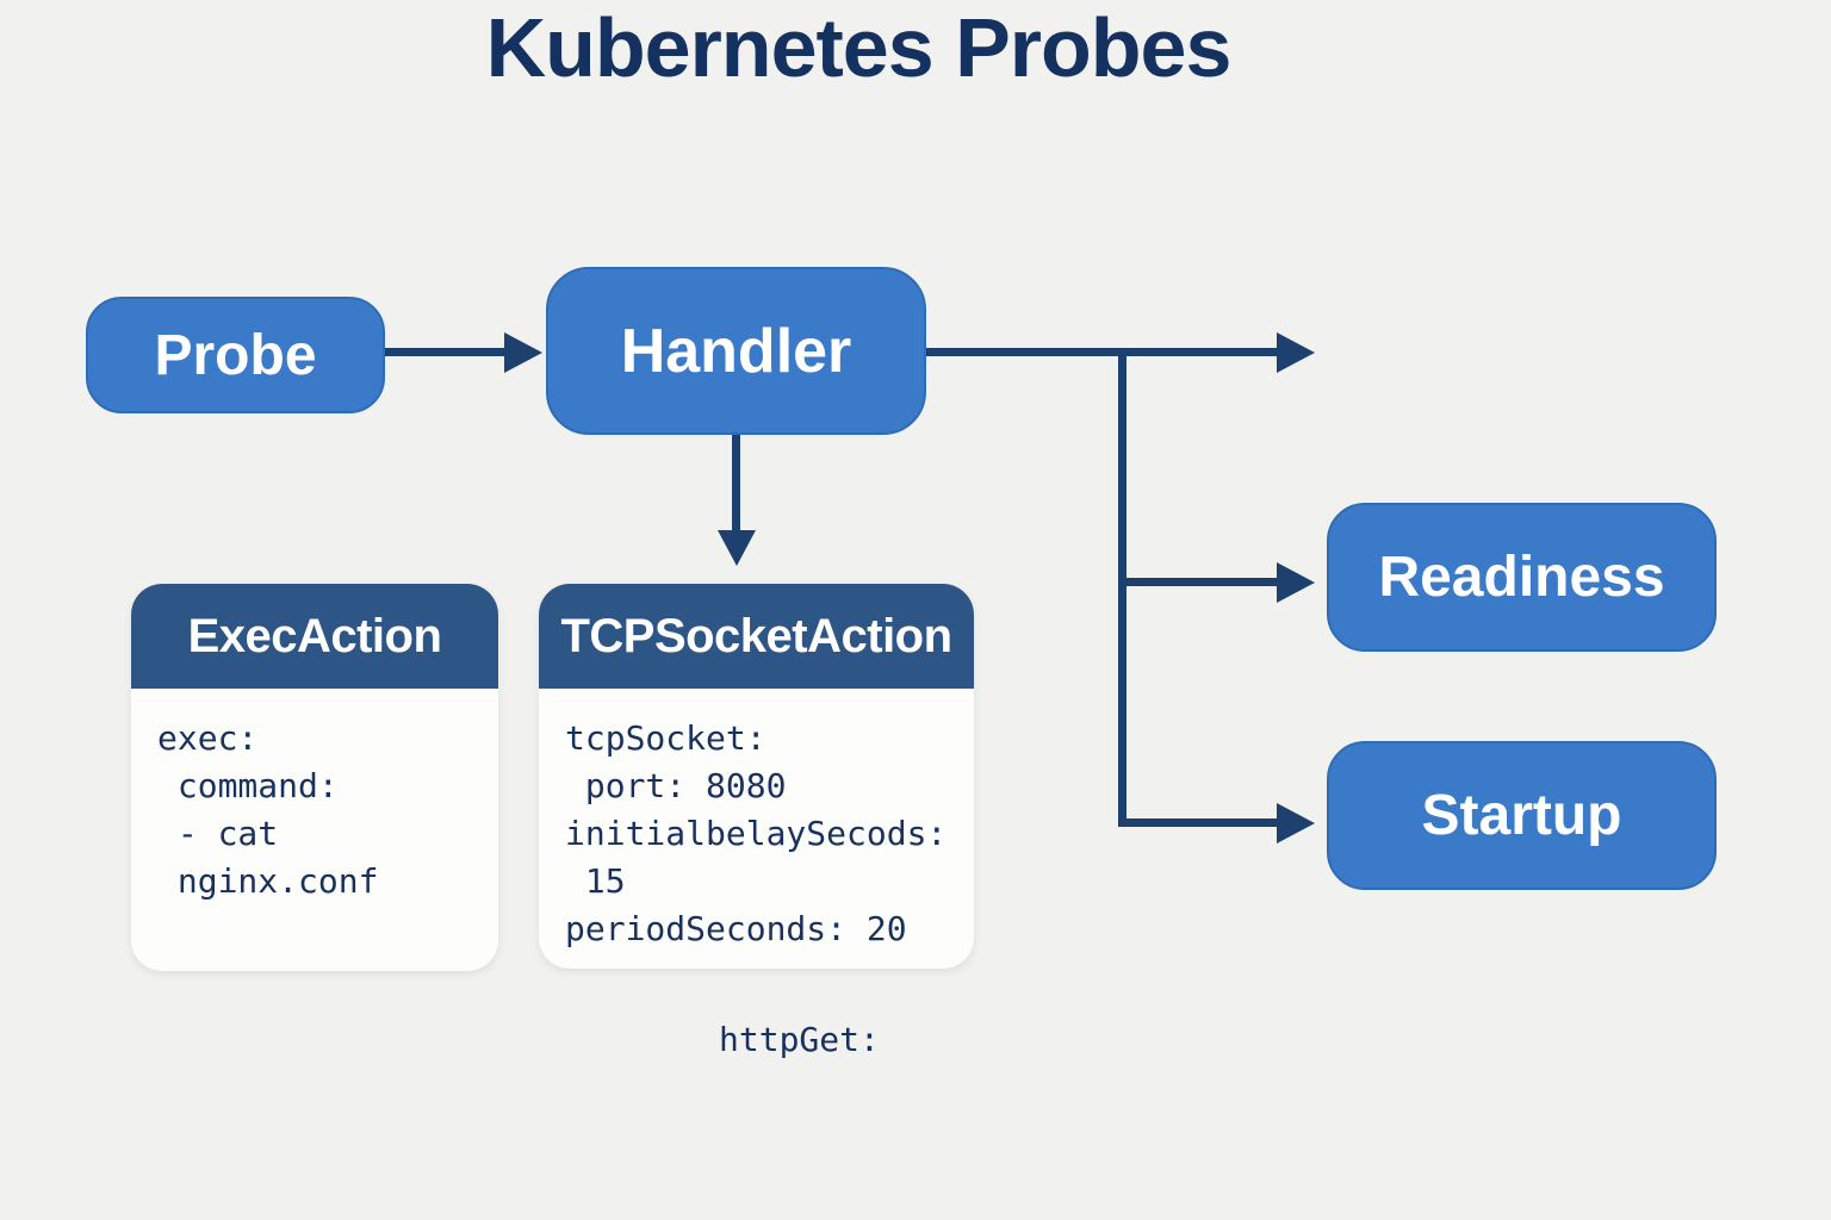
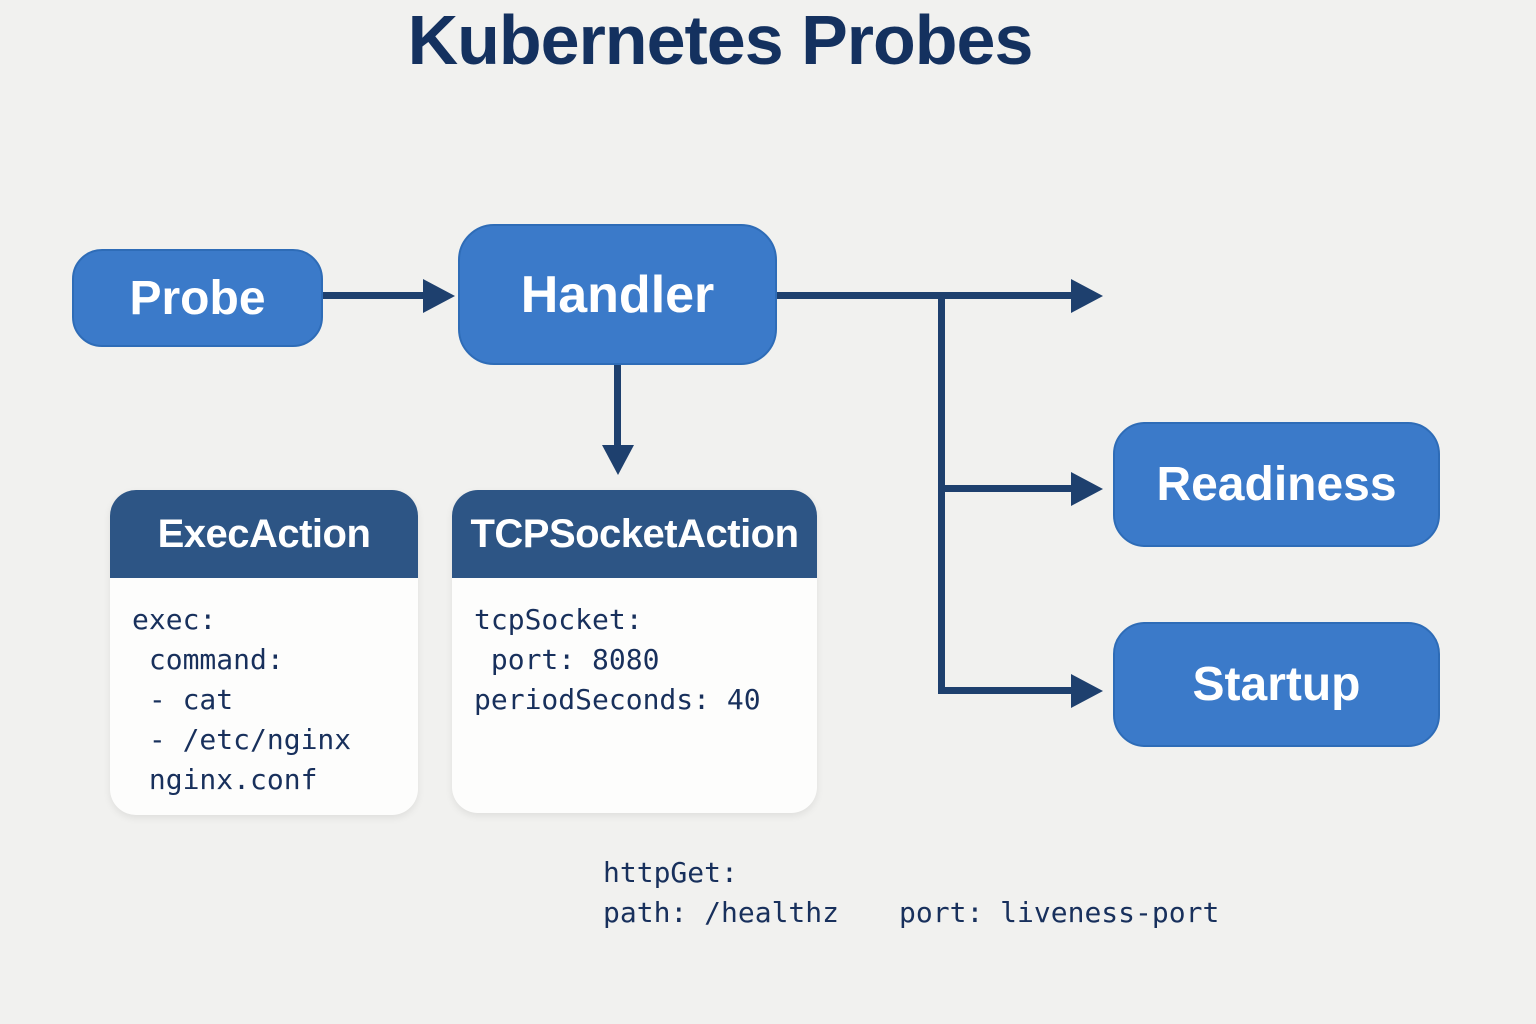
  Kubernetes Probes
  Probe
  Handler
  Readiness
  Startup
  ExecAction
  exec:
  command:
  - cat
+ - /etc/nginx
  nginx.conf
  TCPSocketAction
  tcpSocket:
  port: 8080
- initialbelaySecods:
- 15
- periodSeconds: 20
+ periodSeconds: 40
  httpGet:
+ path: /healthz
+ port: liveness-port
